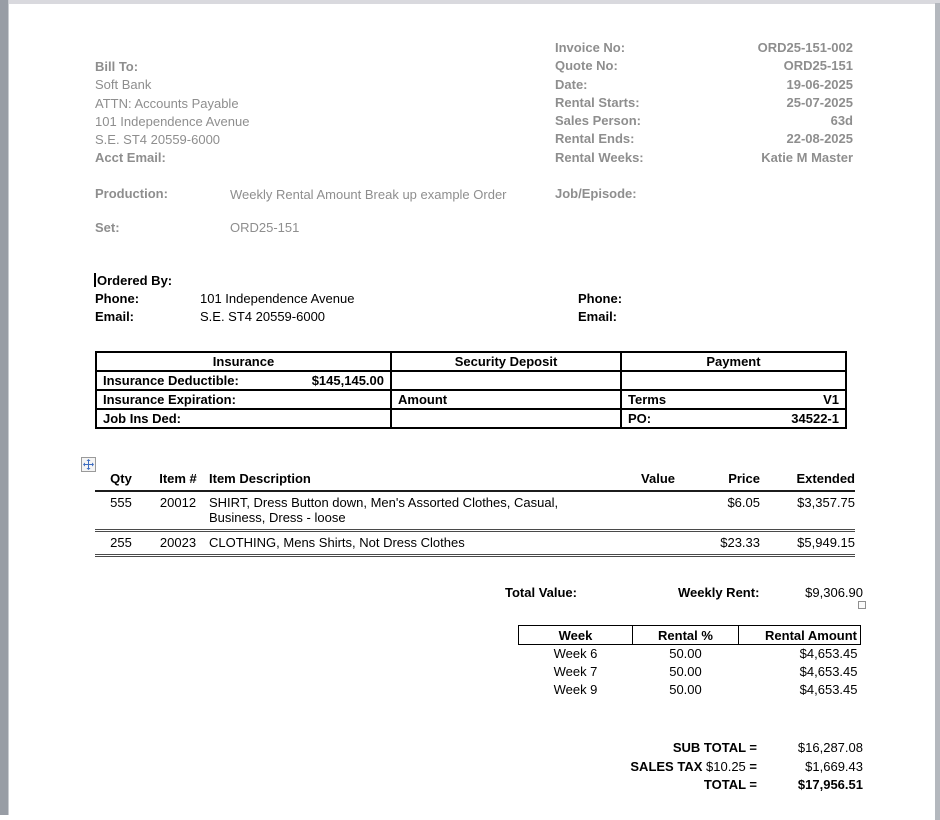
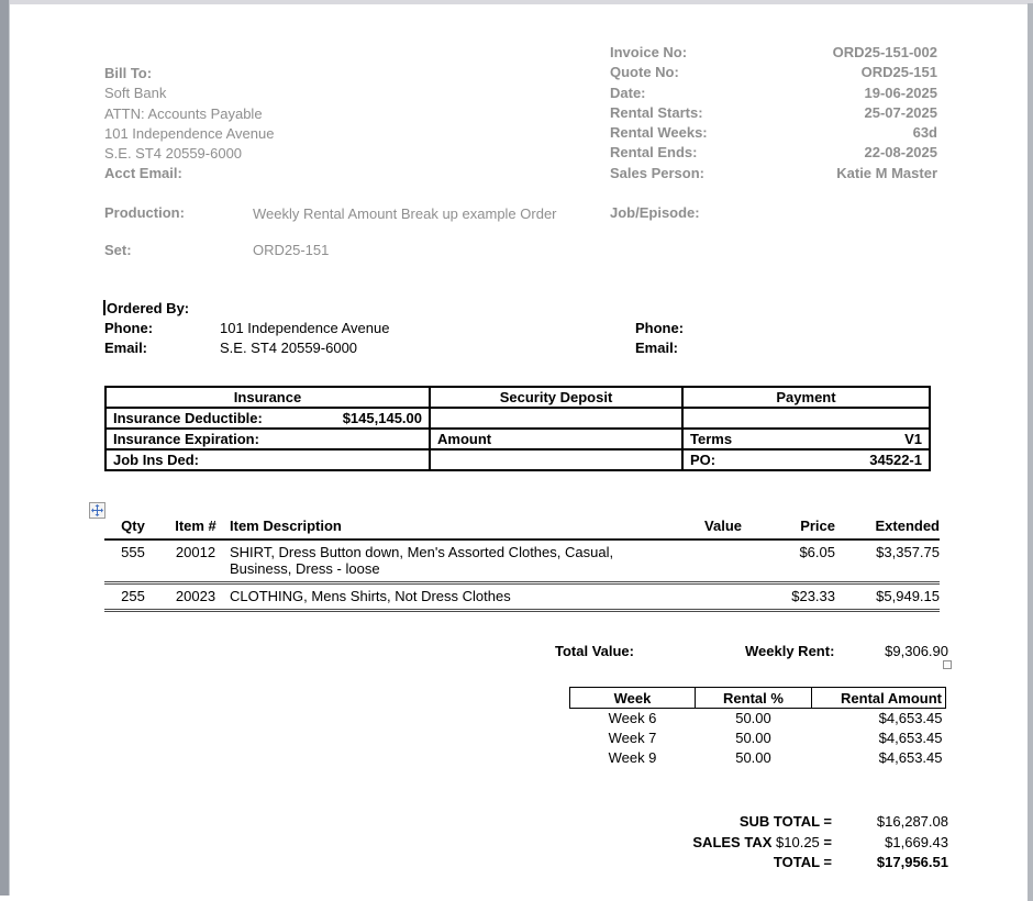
  Bill To:
  Soft Bank
  ATTN: Accounts Payable
  101 Independence Avenue
  S.E. ST4 20559-6000
  Acct Email:
  Invoice No:
  ORD25-151-002
  Quote No:
  ORD25-151
  Date:
  19-06-2025
  Rental Starts:
  25-07-2025
- Sales Person:
+ Rental Weeks:
  63d
  Rental Ends:
  22-08-2025
- Rental Weeks:
+ Sales Person:
  Katie M Master
  Production:
  Weekly Rental Amount Break up example Order
  Job/Episode:
  Set:
  ORD25-151
  Ordered By:
  Phone:
  101 Independence Avenue
  Phone:
  Email:
  S.E. ST4 20559-6000
  Email:
  Insurance	Security Deposit	Payment
  Insurance Deductible: $145,145.00
  Insurance Expiration:	Amount	Terms V1
  Job Ins Ded:		PO: 34522-1
  Qty	Item #	Item Description	Value	Price	Extended
  555	20012	SHIRT, Dress Button down, Men's Assorted Clothes, Casual, Business, Dress - loose		$6.05	$3,357.75
  255	20023	CLOTHING, Mens Shirts, Not Dress Clothes		$23.33	$5,949.15
  Total Value:
  Weekly Rent:
  $9,306.90
  Week	Rental %	Rental Amount
  Week 6	50.00	$4,653.45
  Week 7	50.00	$4,653.45
  Week 9	50.00	$4,653.45
  SUB TOTAL =
  $16,287.08
  SALES TAX $10.25 =
  $1,669.43
  TOTAL =
  $17,956.51
